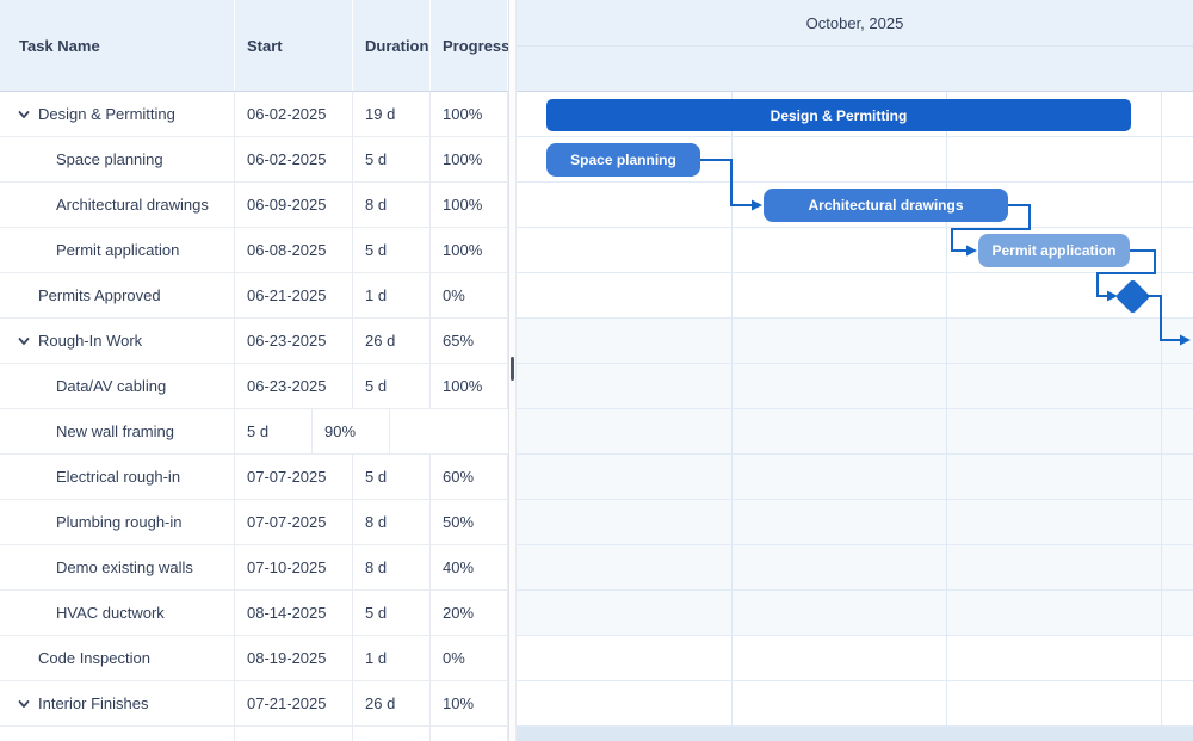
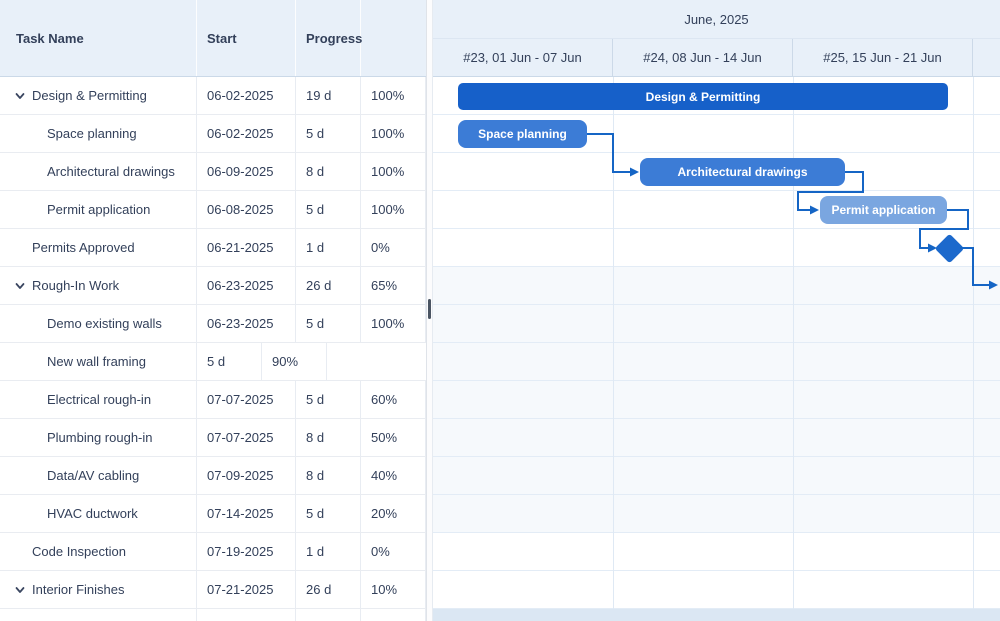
  Task Name
  Start
- Duration
  Progress
  Design & Permitting
  06-02-2025
  19 d
  100%
  Space planning
  06-02-2025
  5 d
  100%
  Architectural drawings
  06-09-2025
  8 d
  100%
  Permit application
  06-08-2025
  5 d
  100%
  Permits Approved
  06-21-2025
  1 d
  0%
  Rough-In Work
  06-23-2025
  26 d
  65%
- Data/AV cabling
+ Demo existing walls
  06-23-2025
  5 d
  100%
  New wall framing
  5 d
  90%
  Electrical rough-in
  07-07-2025
  5 d
  60%
  Plumbing rough-in
  07-07-2025
  8 d
  50%
- Demo existing walls
+ Data/AV cabling
- 07-10-2025
+ 07-09-2025
  8 d
  40%
  HVAC ductwork
- 08-14-2025
+ 07-14-2025
  5 d
  20%
  Code Inspection
- 08-19-2025
+ 07-19-2025
  1 d
  0%
  Interior Finishes
  07-21-2025
  26 d
  10%
- October, 2025
+ June, 2025
+ #23, 01 Jun - 07 Jun
+ #24, 08 Jun - 14 Jun
+ #25, 15 Jun - 21 Jun
  Design & Permitting
  Space planning
  Architectural drawings
  Permit application
